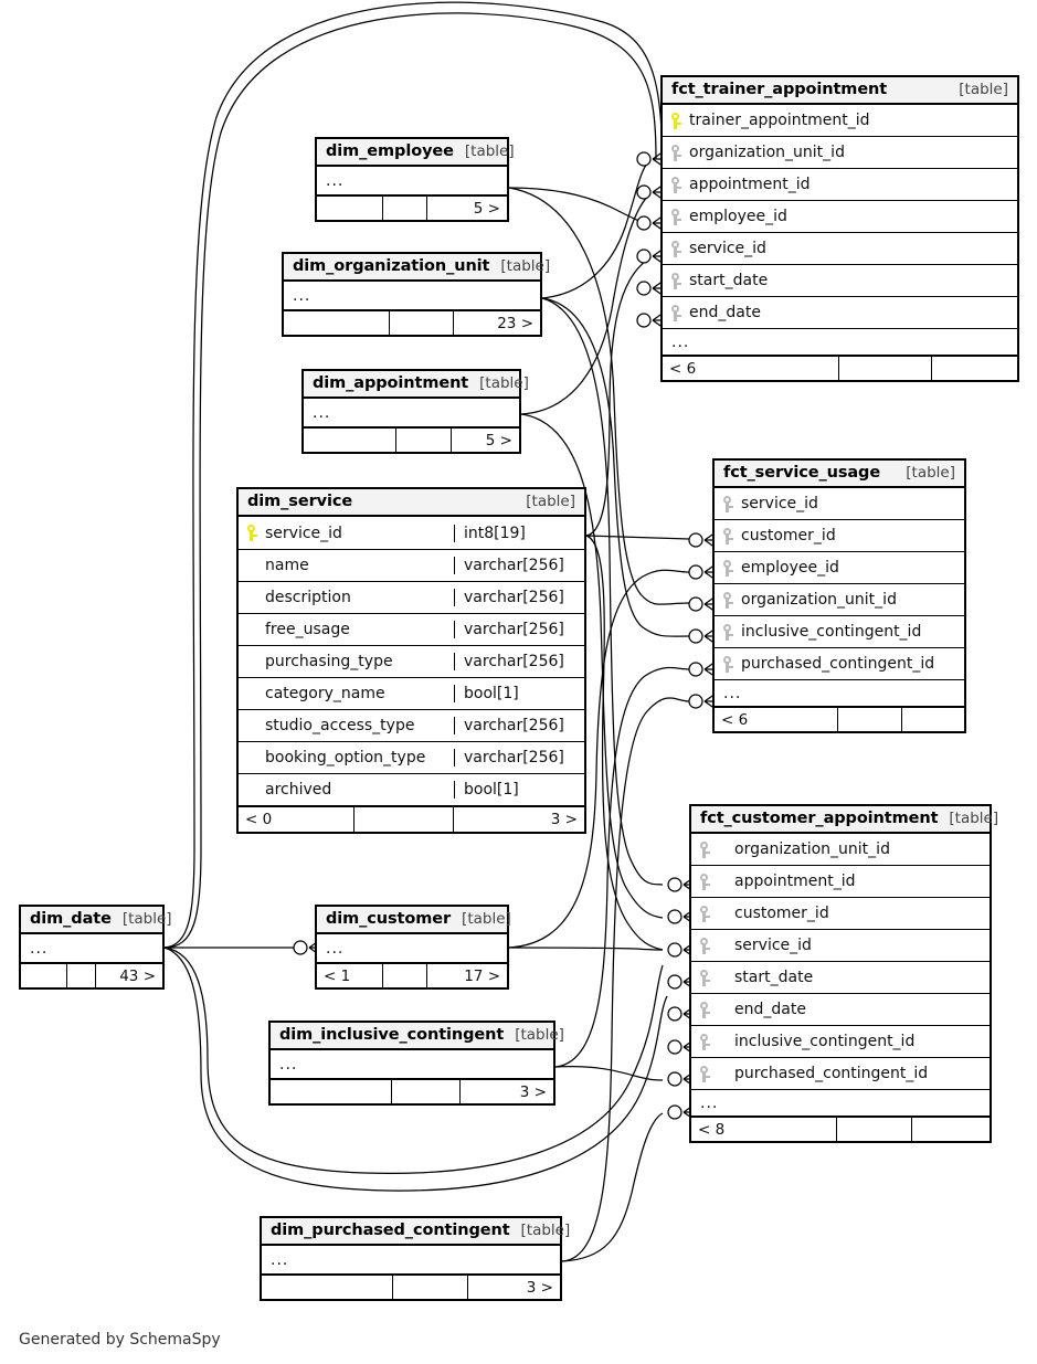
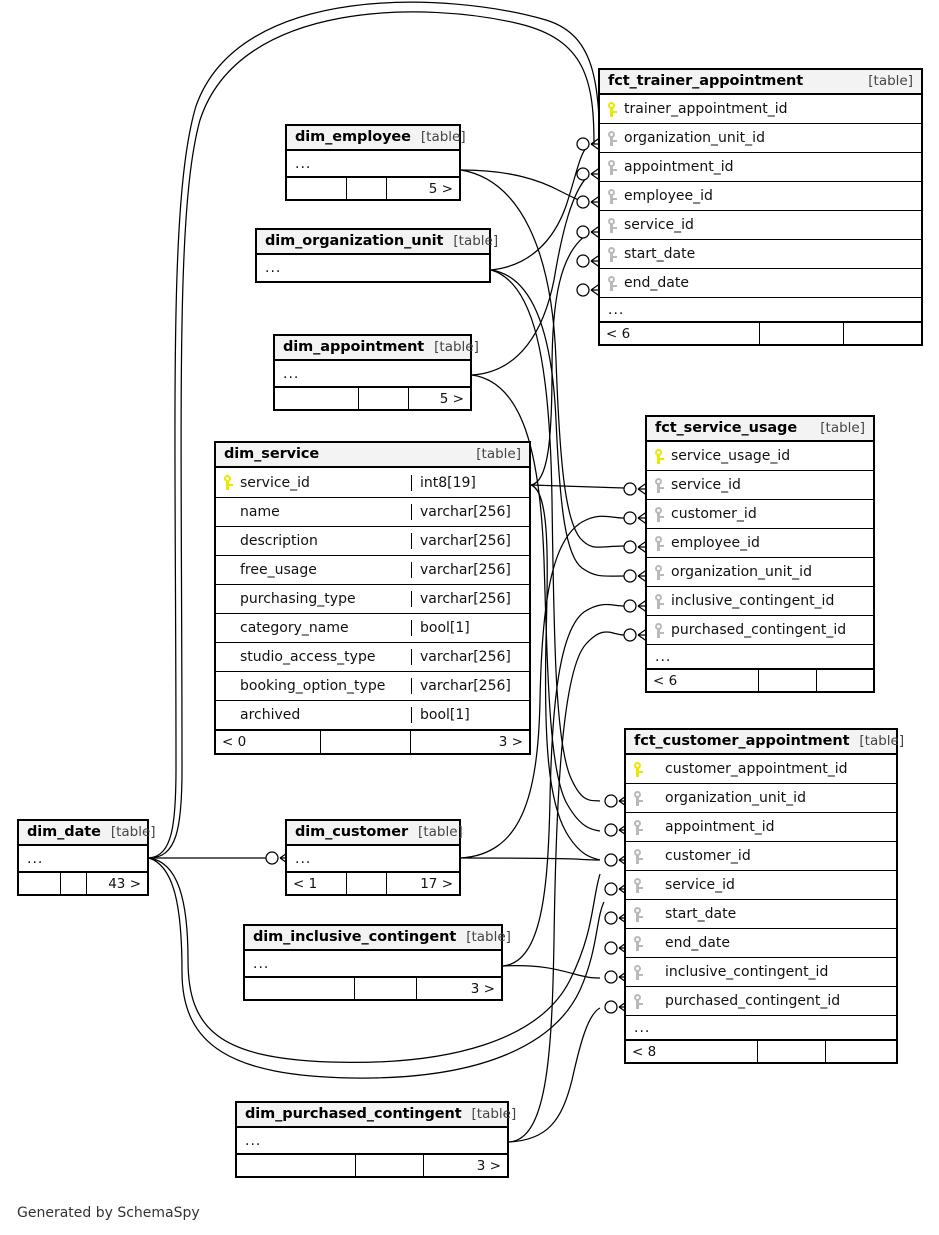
  fct_trainer_appointment
  [table]
  trainer_appointment_id
  organization_unit_id
  appointment_id
  employee_id
  service_id
  start_date
  end_date
  ...
  < 6
  dim_employee
  [table]
  ...
  5 >
  dim_organization_unit
  [table]
  ...
- 23 >
  dim_appointment
  [table]
  ...
  5 >
  dim_service
  [table]
  service_id
  int8[19]
  name
  varchar[256]
  description
  varchar[256]
  free_usage
  varchar[256]
  purchasing_type
  varchar[256]
  category_name
  bool[1]
  studio_access_type
  varchar[256]
  booking_option_type
  varchar[256]
  archived
  bool[1]
  < 0
  3 >
  fct_service_usage
  [table]
+ service_usage_id
  service_id
  customer_id
  employee_id
  organization_unit_id
  inclusive_contingent_id
  purchased_contingent_id
  ...
  < 6
  fct_customer_appointment
  [table]
+ customer_appointment_id
  organization_unit_id
  appointment_id
  customer_id
  service_id
  start_date
  end_date
  inclusive_contingent_id
  purchased_contingent_id
  ...
  < 8
  dim_date
  [table]
  ...
  43 >
  dim_customer
  [table]
  ...
  < 1
  17 >
  dim_inclusive_contingent
  [table]
  ...
  3 >
  dim_purchased_contingent
  [table]
  ...
  3 >
  Generated by SchemaSpy
